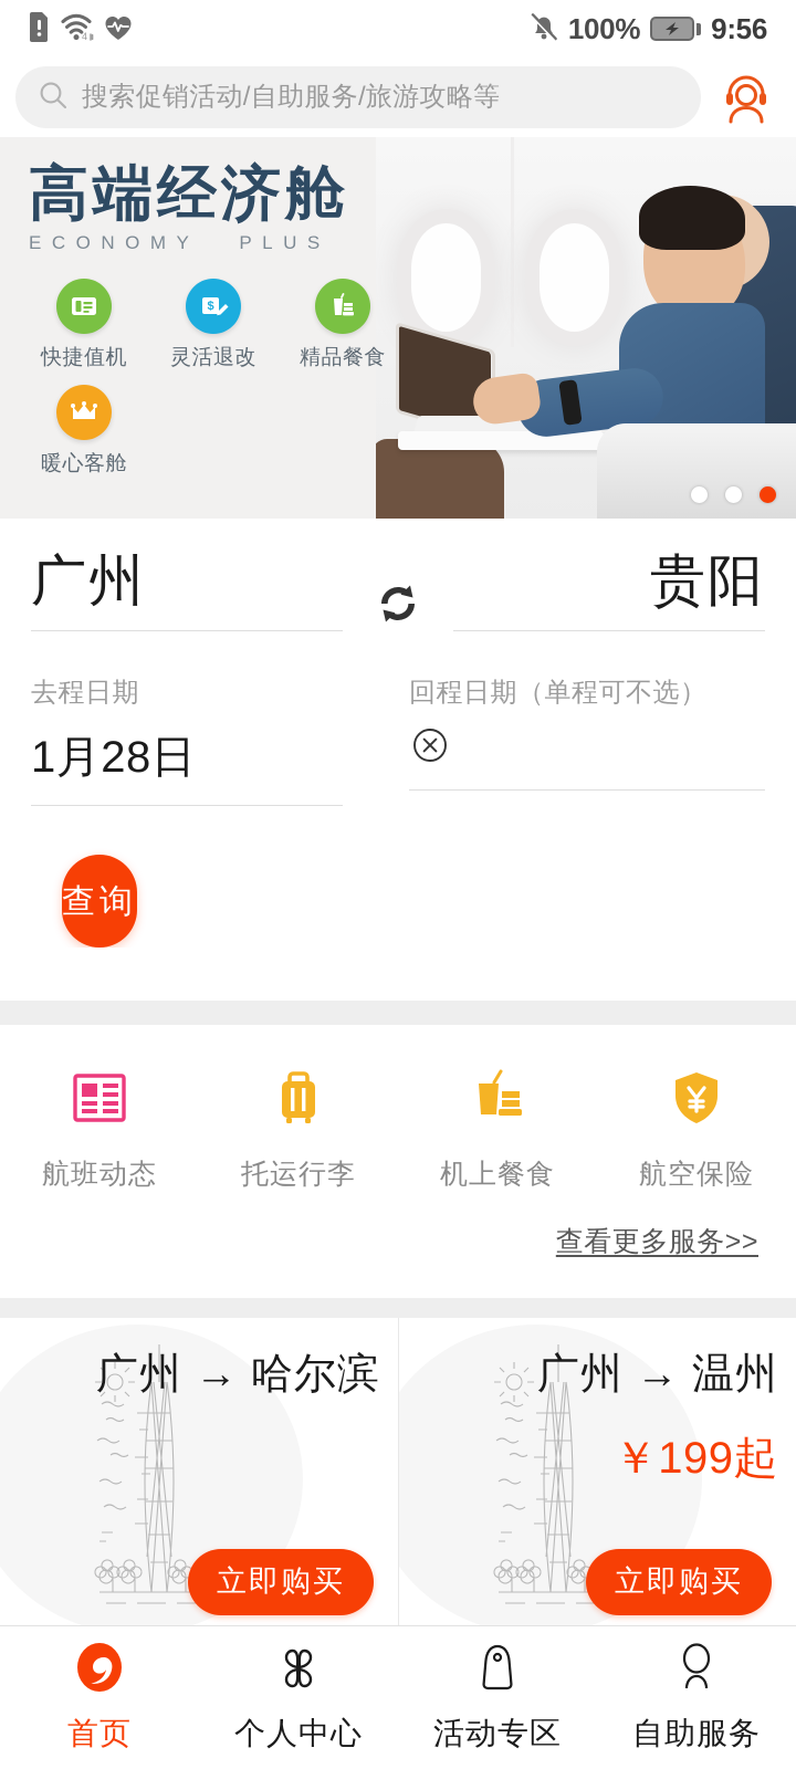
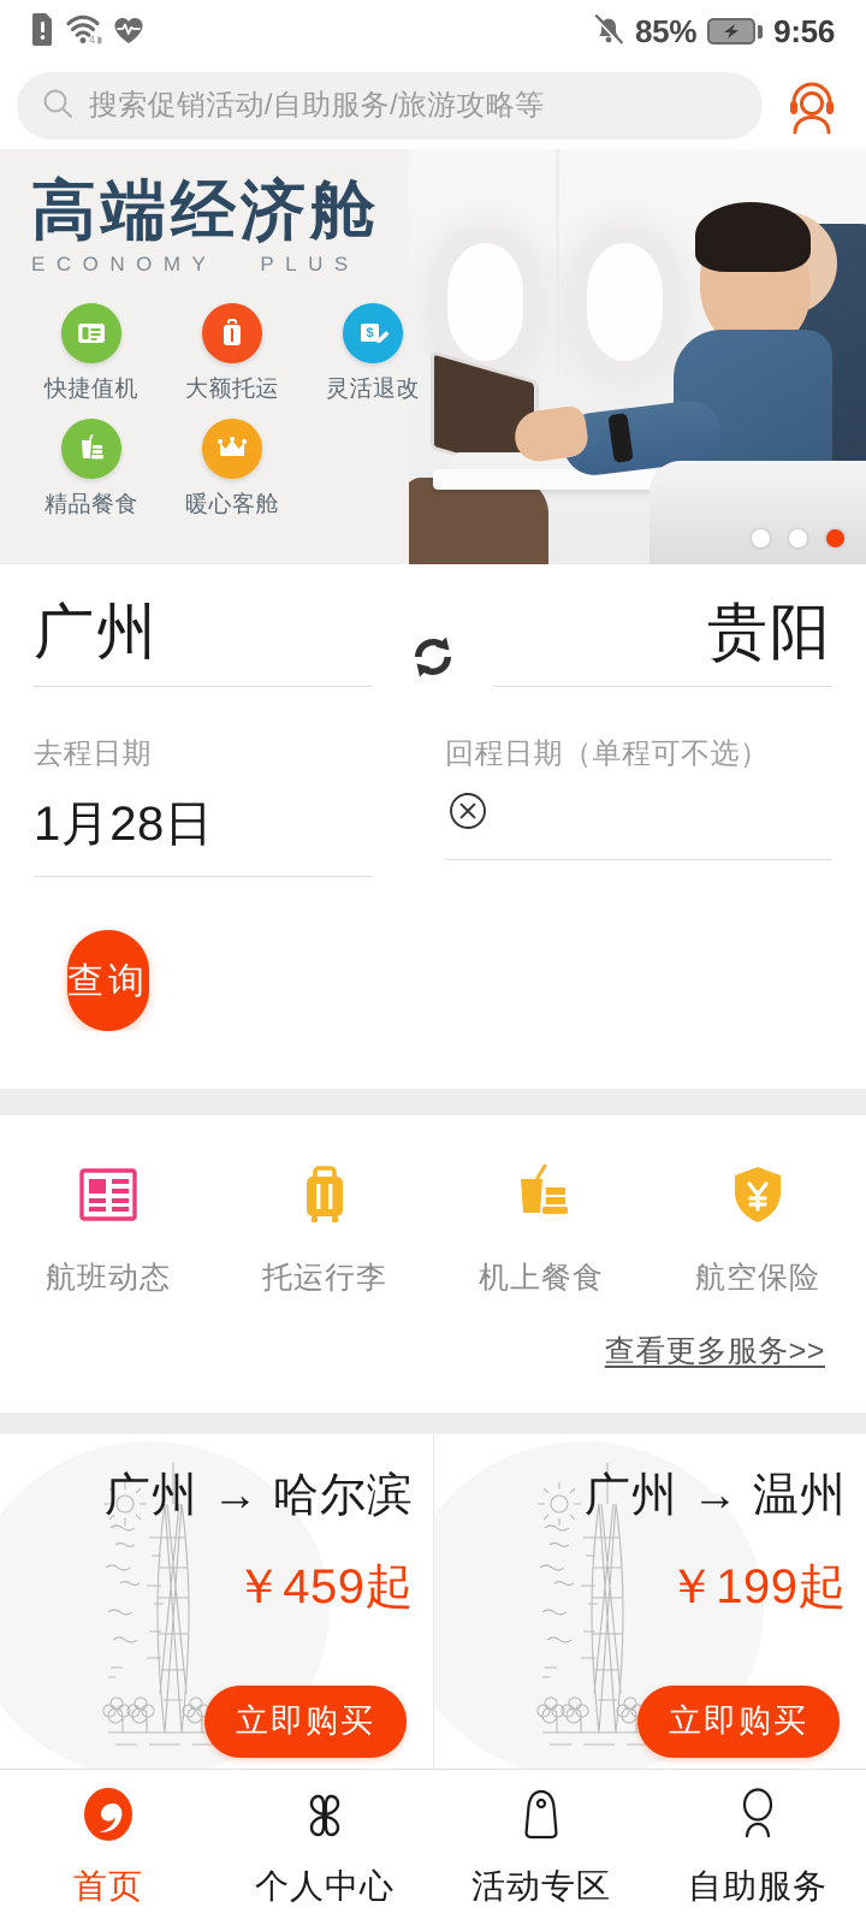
  4
- 100%
+ 85%
  9:56
  搜索促销活动/自助服务/旅游攻略等
  高端经济舱
  ECONOMY
  PLUS
  快捷值机
+ 大额托运
  $
  灵活退改
  精品餐食
  暖心客舱
  广州
  贵阳
  去程日期
  1月28日
  回程日期（单程可不选）
  查询
  航班动态
  托运行李
  机上餐食
  航空保险
  查看更多服务>>
  广州 → 哈尔滨
+ ￥459起
  立即购买
  广州 → 温州
  ￥199起
  立即购买
  首页
  个人中心
  活动专区
  自助服务
